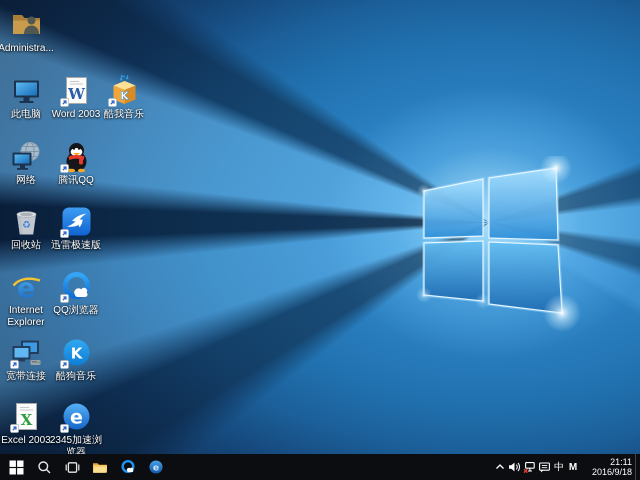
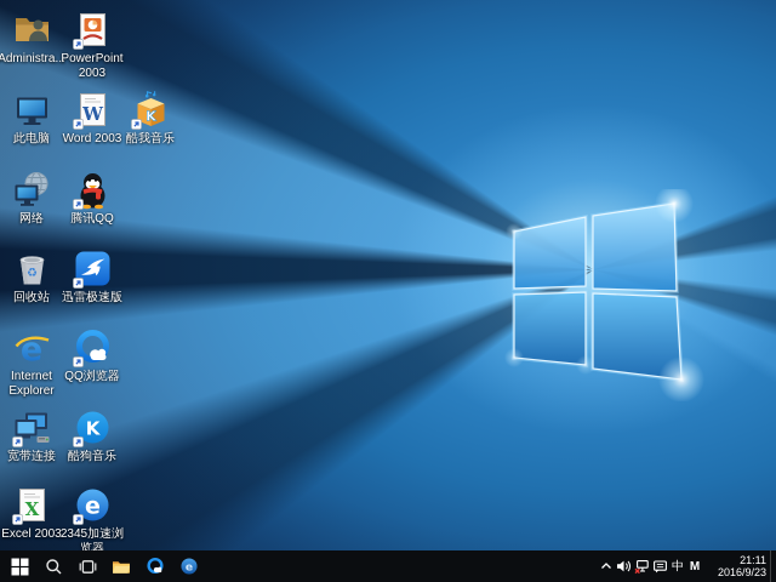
  Administra...
+ PowerPoint
+ 2003
  此电脑
  W
  Word 2003
  K
  酷我音乐
  网络
  腾讯QQ
  ♻
  回收站
  迅雷极速版
  e
  Internet
  Explorer
  QQ浏览器
  宽带连接
  K
  酷狗音乐
  X
  Excel 2003
  e
  2345加速浏
  览器
  e
  中
  M
  21:11
- 2016/9/18
+ 2016/9/23
